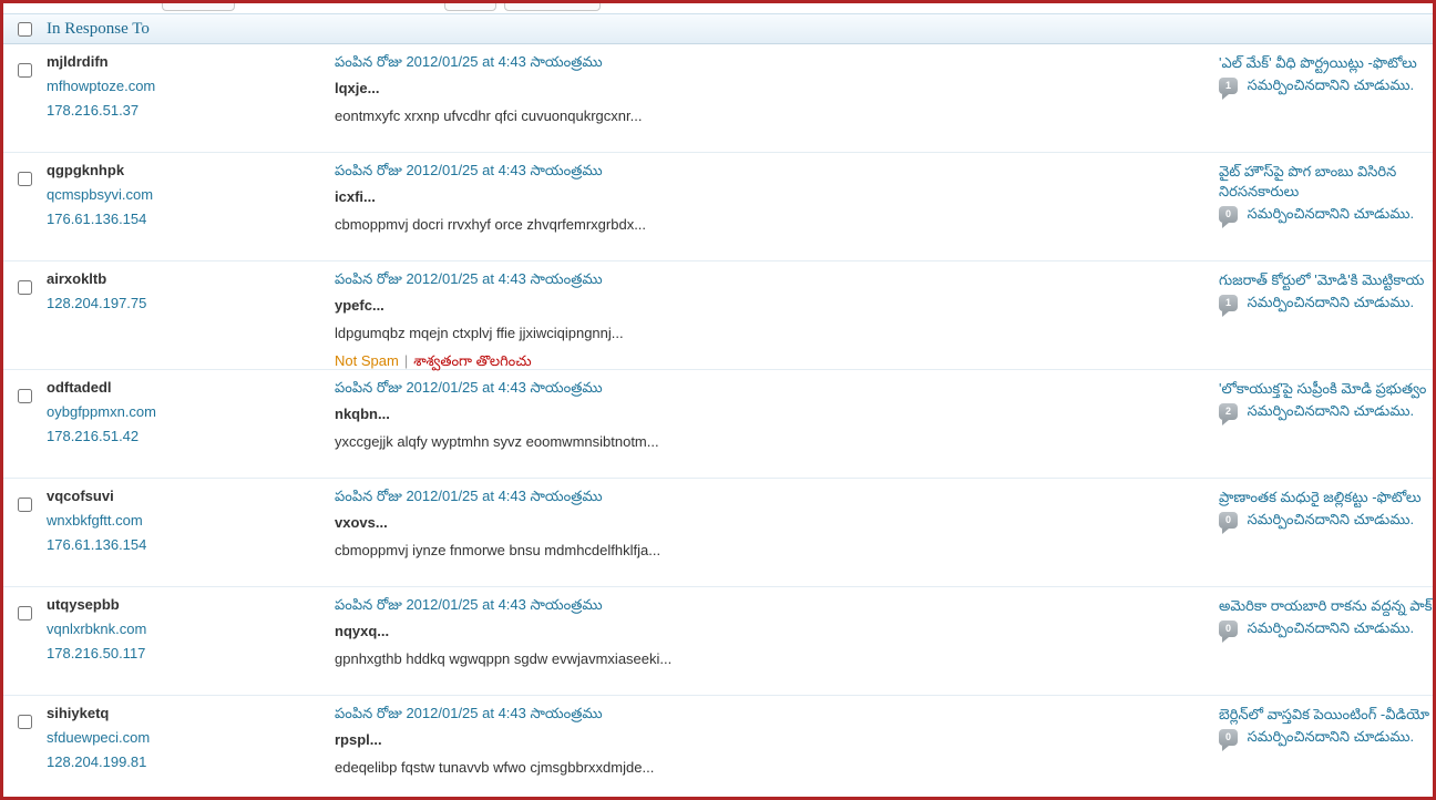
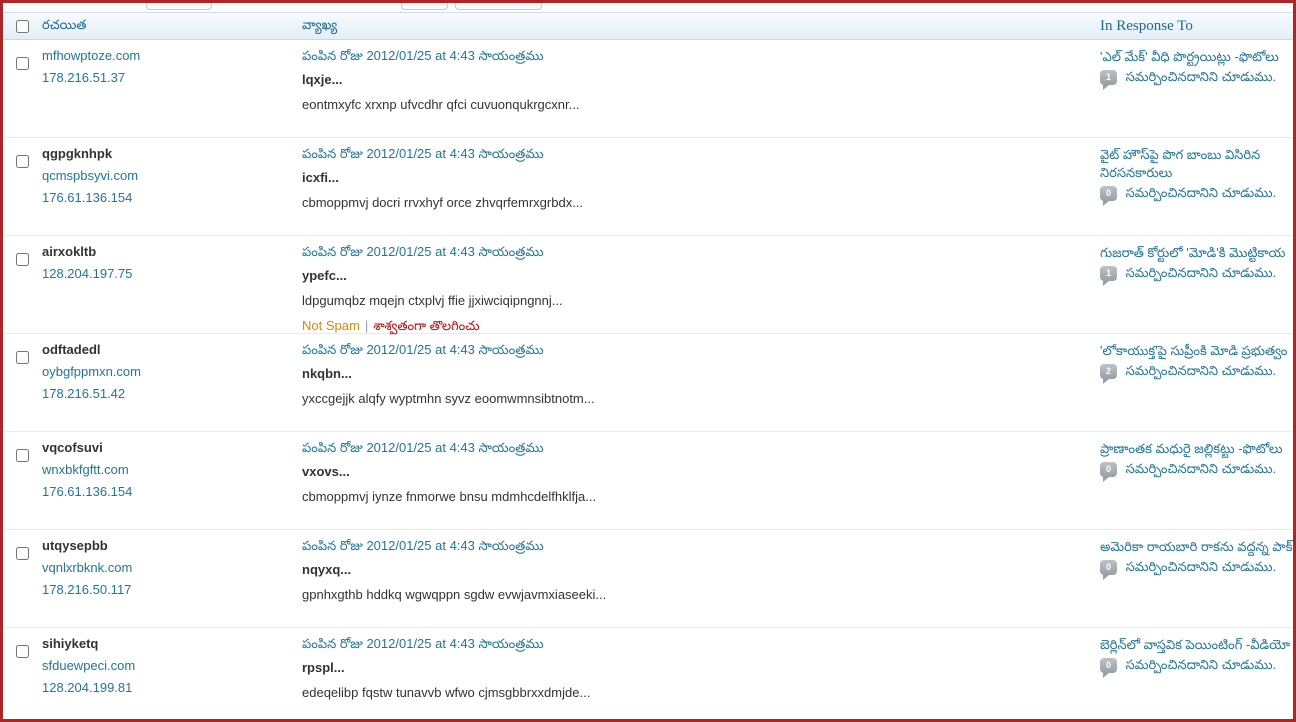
+ రచయిత
+ వ్యాఖ్య
  In Response To
- mjldrdifn
  mfhowptoze.com
  178.216.51.37
  పంపిన రోజు 2012/01/25 at 4:43 సాయంత్రము
  lqxje...
  eontmxyfc xrxnp ufvcdhr qfci cuvuonqukrgcxnr...
  'ఎల్ మేక్' వీధి పొర్ట్రయిట్లు -ఫొటోలు
  1 సమర్పించినదానిని చూడుము.
  qgpgknhpk
  qcmspbsyvi.com
  176.61.136.154
  పంపిన రోజు 2012/01/25 at 4:43 సాయంత్రము
  icxfi...
  cbmoppmvj docri rrvxhyf orce zhvqrfemrxgrbdx...
  వైట్ హౌస్‌పై పొగ బాంబు విసిరిన నిరసనకారులు
  0 సమర్పించినదానిని చూడుము.
  airxokltb
  128.204.197.75
  పంపిన రోజు 2012/01/25 at 4:43 సాయంత్రము
  ypefc...
  ldpgumqbz mqejn ctxplvj ffie jjxiwciqipngnnj...
  Not Spam | శాశ్వతంగా తొలగించు
  గుజరాత్ కోర్టులో 'మోడి'కి మొట్టికాయ
  1 సమర్పించినదానిని చూడుము.
  odftadedl
  oybgfppmxn.com
  178.216.51.42
  పంపిన రోజు 2012/01/25 at 4:43 సాయంత్రము
  nkqbn...
  yxccgejjk alqfy wyptmhn syvz eoomwmnsibtnotm...
  'లోకాయుక్త'పై సుప్రీంకి మోడి ప్రభుత్వం
  2 సమర్పించినదానిని చూడుము.
  vqcofsuvi
  wnxbkfgftt.com
  176.61.136.154
  పంపిన రోజు 2012/01/25 at 4:43 సాయంత్రము
  vxovs...
  cbmoppmvj iynze fnmorwe bnsu mdmhcdelfhklfja...
  ప్రాణాంతక మధురై జల్లికట్టు -ఫొటోలు
  0 సమర్పించినదానిని చూడుము.
  utqysepbb
  vqnlxrbknk.com
  178.216.50.117
  పంపిన రోజు 2012/01/25 at 4:43 సాయంత్రము
  nqyxq...
  gpnhxgthb hddkq wgwqppn sgdw evwjavmxiaseeki...
  అమెరికా రాయబారి రాకను వద్దన్న పాక్
  0 సమర్పించినదానిని చూడుము.
  sihiyketq
  sfduewpeci.com
  128.204.199.81
  పంపిన రోజు 2012/01/25 at 4:43 సాయంత్రము
  rpspl...
  edeqelibp fqstw tunavvb wfwo cjmsgbbrxxdmjde...
  బెర్లిన్‌లో వాస్తవిక పెయింటింగ్ -వీడియో
  0 సమర్పించినదానిని చూడుము.
